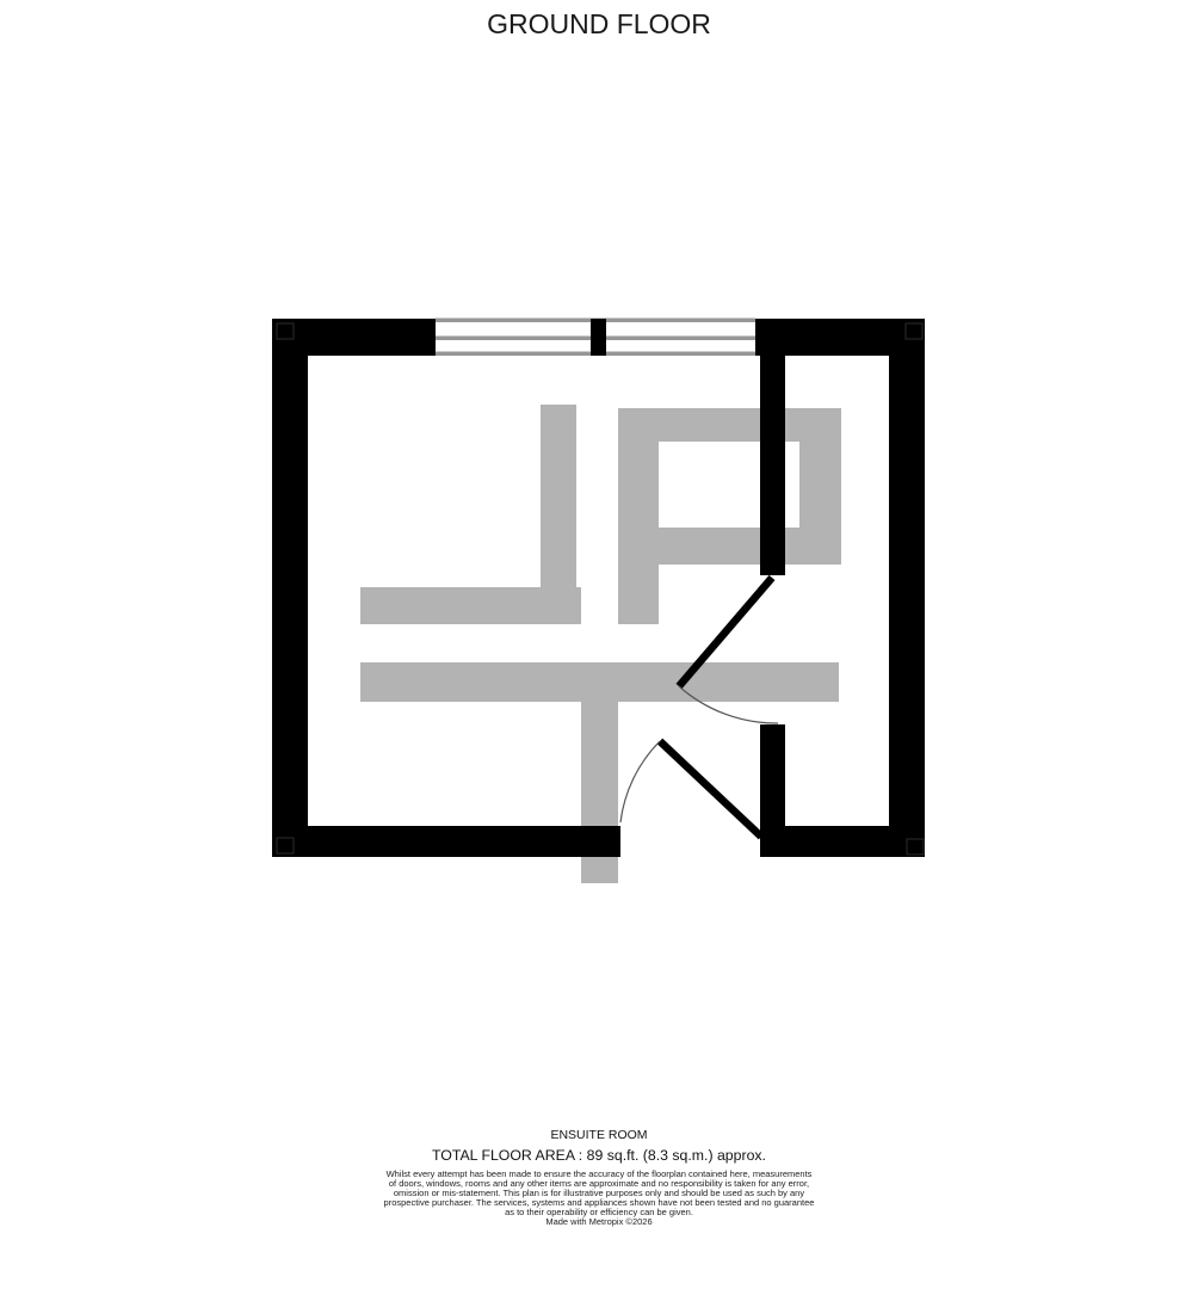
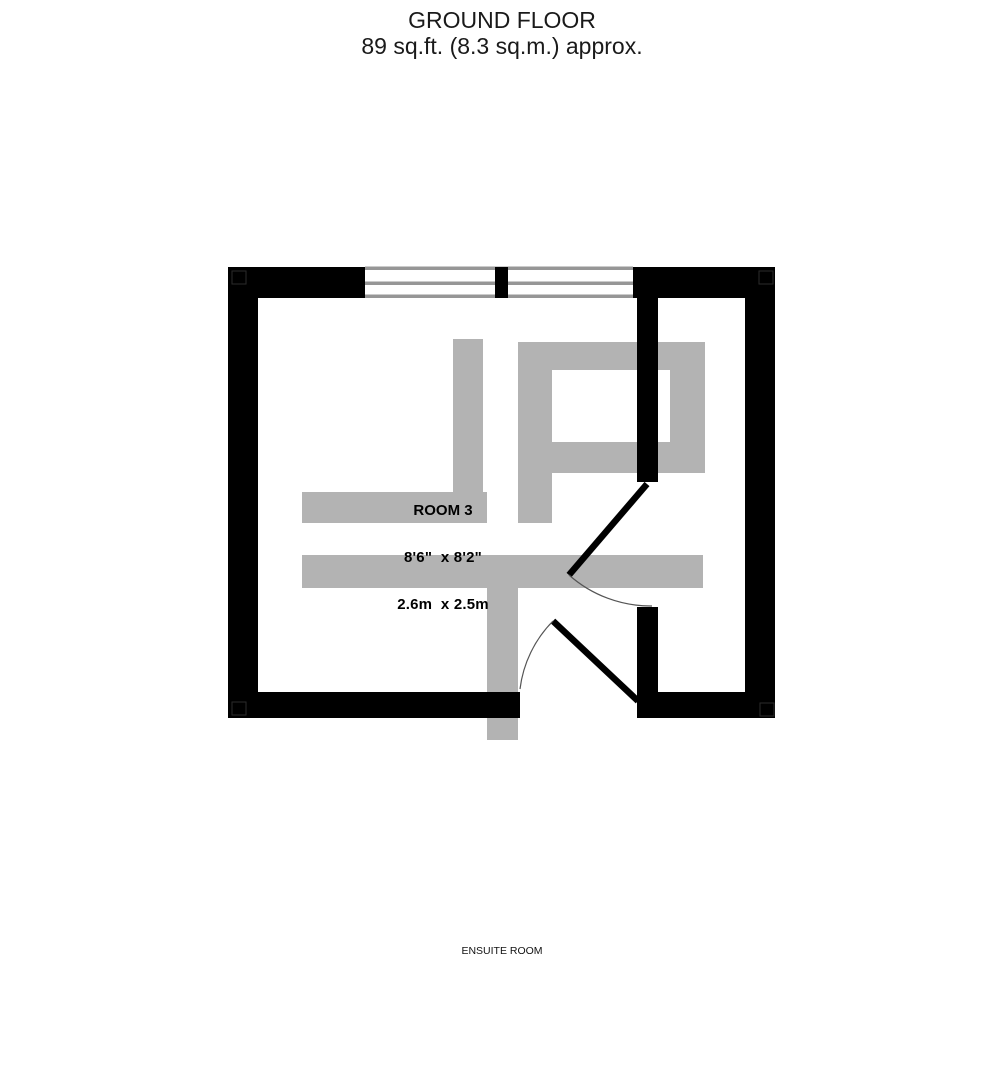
  GROUND FLOOR
+ 89 sq.ft. (8.3 sq.m.) approx.
+ ROOM 3
+ 8'6" x 8'2"
+ 2.6m x 2.5m
  ENSUITE ROOM
- TOTAL FLOOR AREA : 89 sq.ft. (8.3 sq.m.) approx.
- Whilst every attempt has been made to ensure the accuracy of the floorplan contained here, measurements
- of doors, windows, rooms and any other items are approximate and no responsibility is taken for any error,
- omission or mis-statement. This plan is for illustrative purposes only and should be used as such by any
- prospective purchaser. The services, systems and appliances shown have not been tested and no guarantee
- as to their operability or efficiency can be given.
- Made with Metropix ©2026
